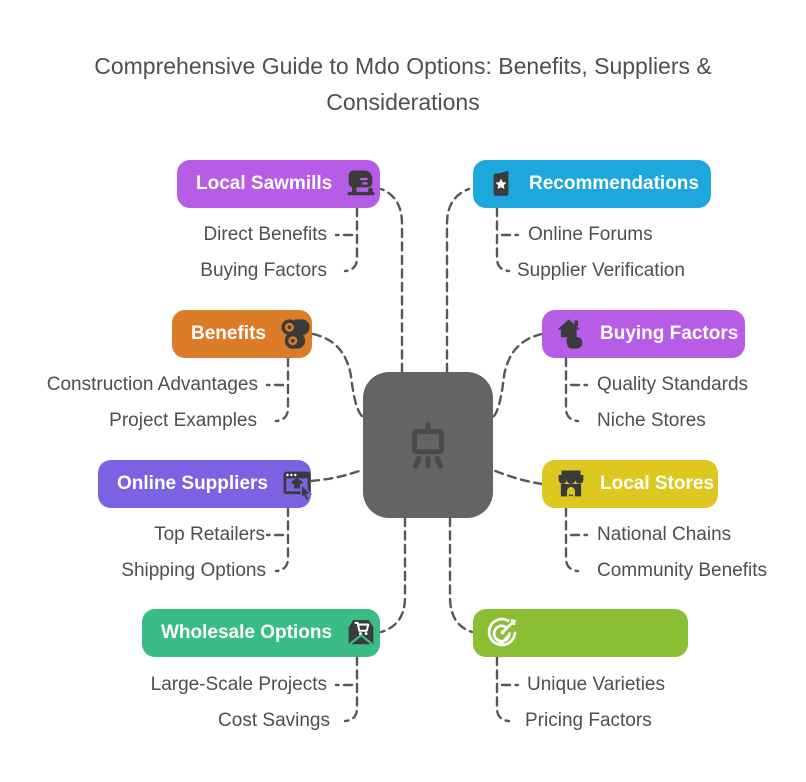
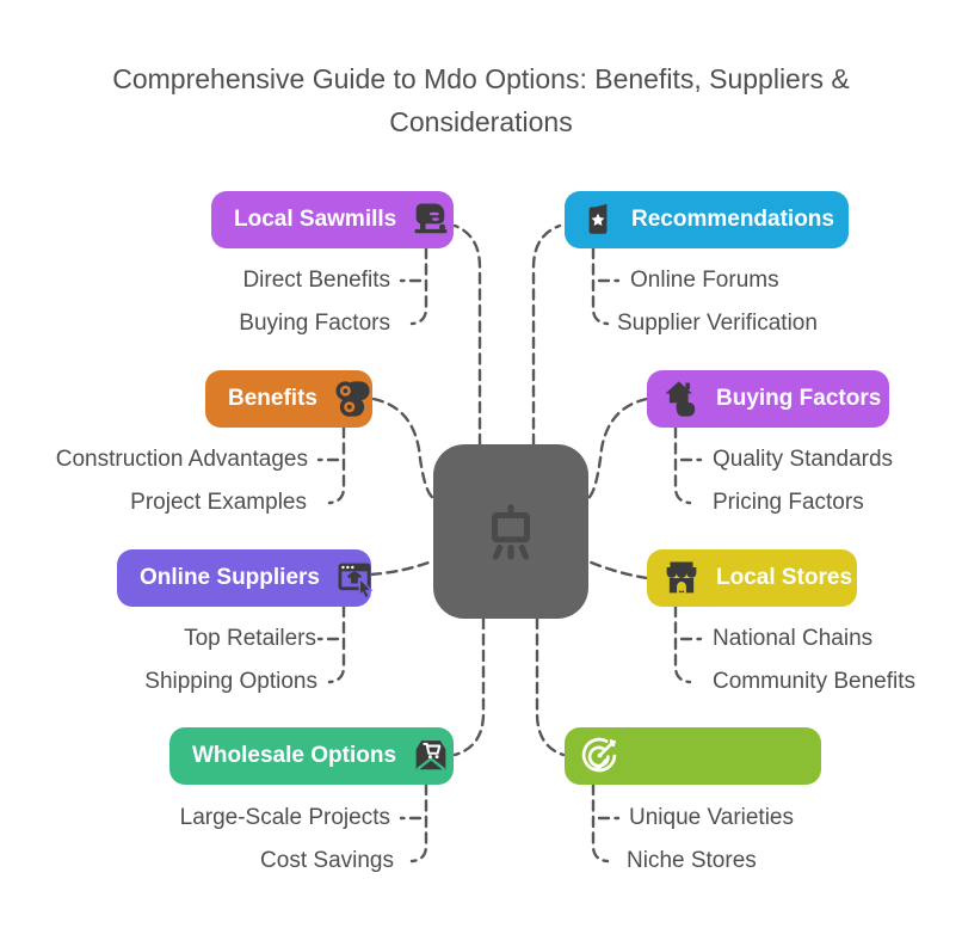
  Comprehensive Guide to Mdo Options: Benefits, Suppliers & Considerations
  Local Sawmills
  Recommendations
  Benefits
  Buying Factors
  Online Suppliers
  Local Stores
  Wholesale Options
  Direct Benefits
  Buying Factors
  Online Forums
  Supplier Verification
  Construction Advantages
  Project Examples
  Quality Standards
- Niche Stores
+ Pricing Factors
  Top Retailers
  Shipping Options
  National Chains
  Community Benefits
  Large-Scale Projects
  Cost Savings
  Unique Varieties
- Pricing Factors
+ Niche Stores
